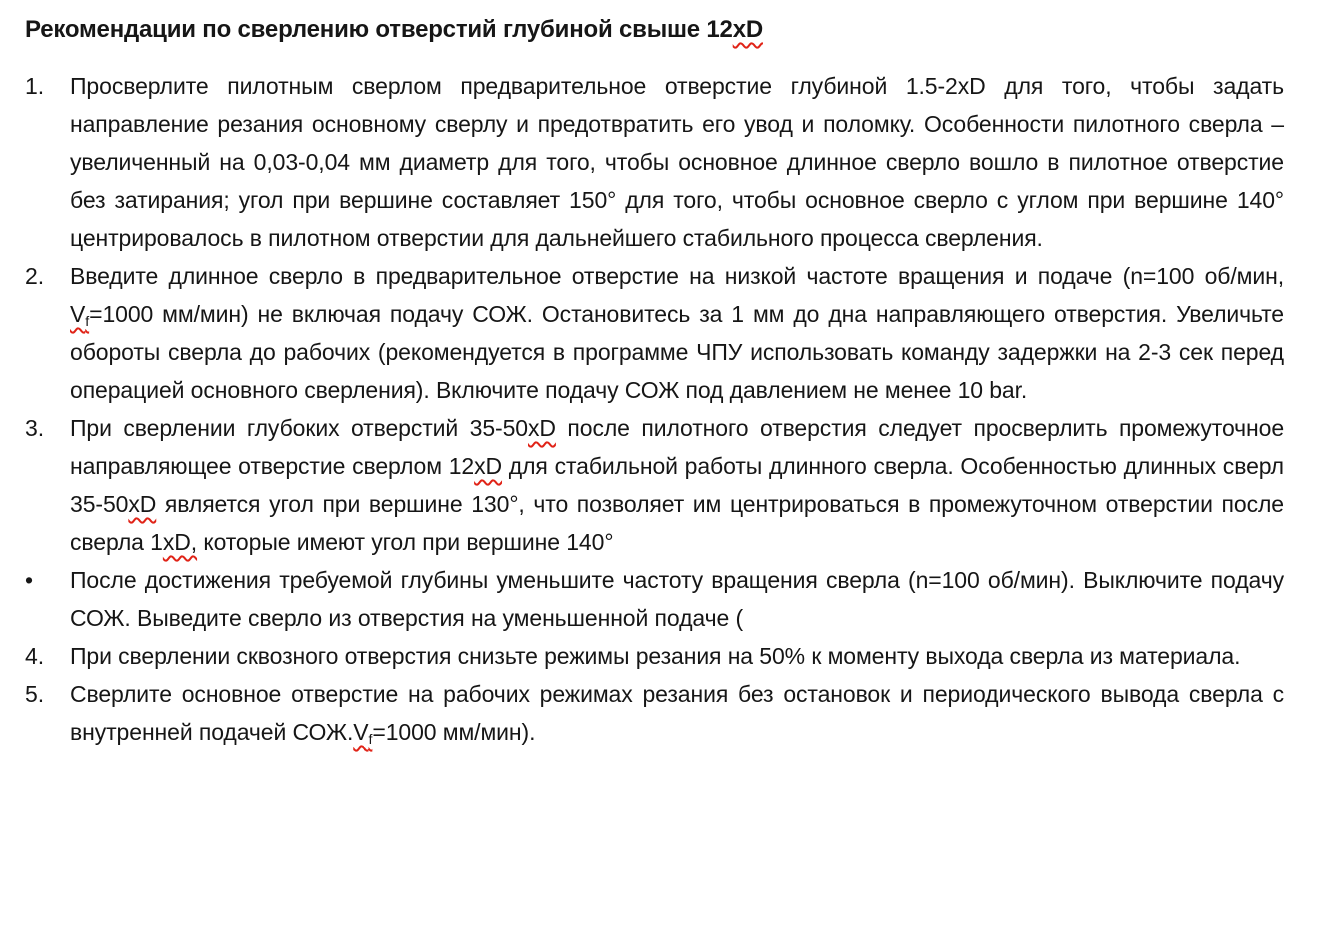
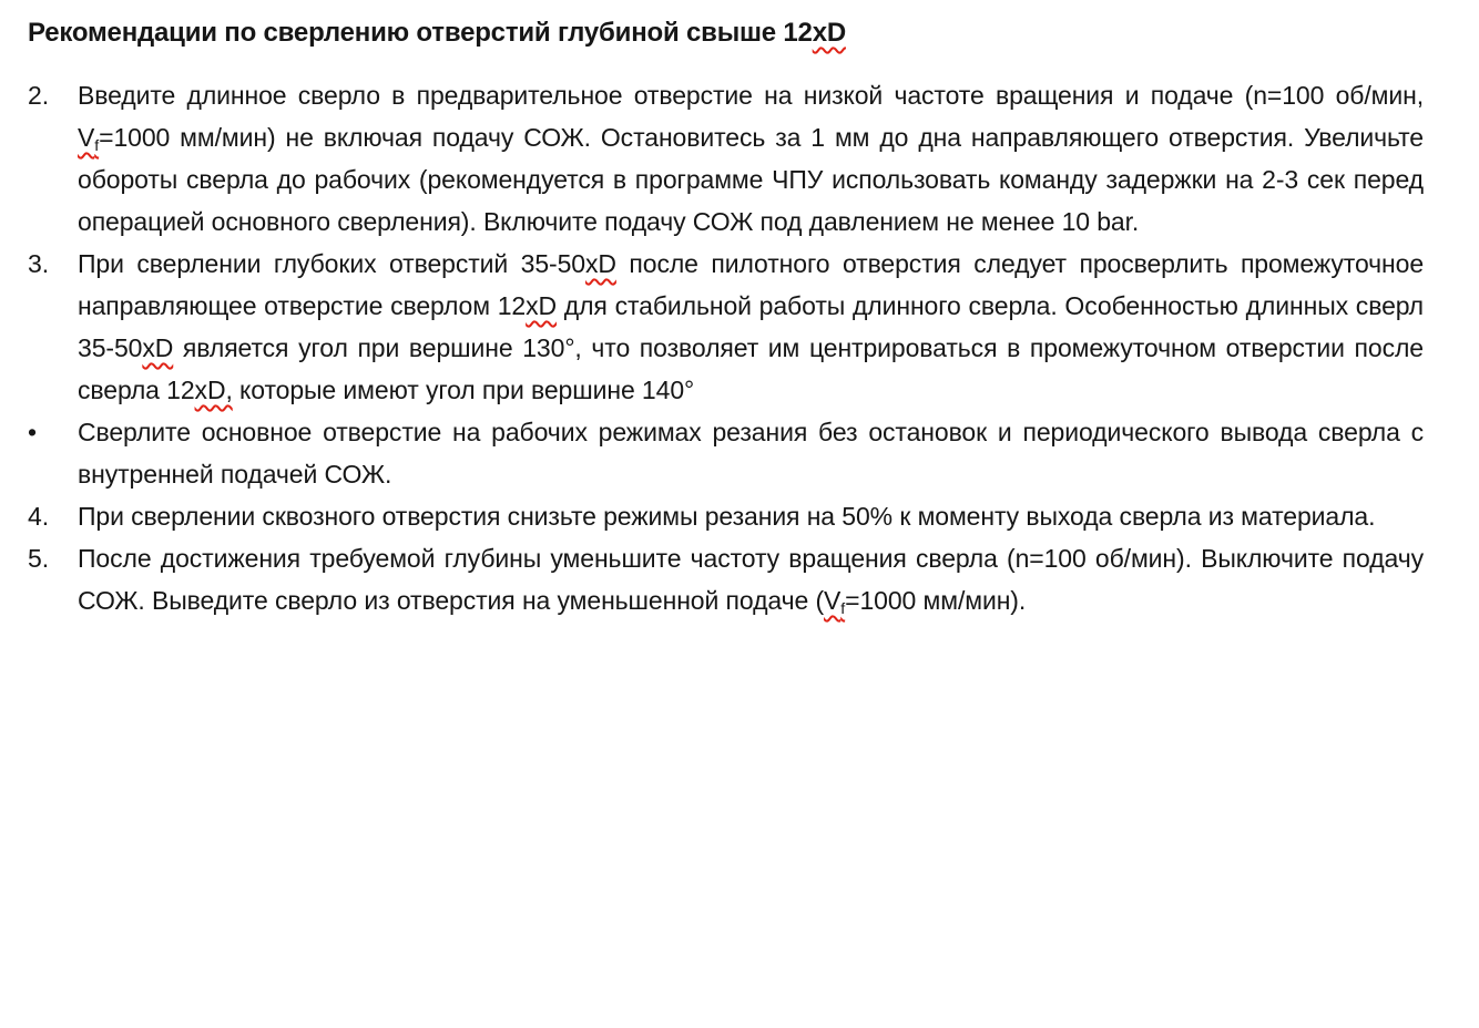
  Рекомендации по сверлению отверстий глубиной свыше 12xD
- 1.
- Просверлите пилотным сверлом предварительное отверстие глубиной 1.5-2xD для того, чтобы задать направление резания основному сверлу и предотвратить его увод и поломку. Особенности пилотного сверла – увеличенный на 0,03-0,04 мм диаметр для того, чтобы основное длинное сверло вошло в пилотное отверстие без затирания; угол при вершине составляет 150° для того, чтобы основное сверло с углом при вершине 140° центрировалось в пилотном отверстии для дальнейшего стабильного процесса сверления.
  2.
  Введите длинное сверло в предварительное отверстие на низкой частоте вращения и подаче (n=100 об/мин, Vf=1000 мм/мин) не включая подачу СОЖ. Остановитесь за 1 мм до дна направляющего отверстия. Увеличьте обороты сверла до рабочих (рекомендуется в программе ЧПУ использовать команду задержки на 2-3 сек перед операцией основного сверления). Включите подачу СОЖ под давлением не менее 10 bar.
  3.
- При сверлении глубоких отверстий 35-50xD после пилотного отверстия следует просверлить промежуточное направляющее отверстие сверлом 12xD для стабильной работы длинного сверла. Особенностью длинных сверл 35-50xD является угол при вершине 130°, что позволяет им центрироваться в промежуточном отверстии после сверла 1xD, которые имеют угол при вершине 140°
+ При сверлении глубоких отверстий 35-50xD после пилотного отверстия следует просверлить промежуточное направляющее отверстие сверлом 12xD для стабильной работы длинного сверла. Особенностью длинных сверл 35-50xD является угол при вершине 130°, что позволяет им центрироваться в промежуточном отверстии после сверла 12xD, которые имеют угол при вершине 140°
  •
- После достижения требуемой глубины уменьшите частоту вращения сверла (n=100 об/мин). Выключите подачу СОЖ. Выведите сверло из отверстия на уменьшенной подаче (
+ Сверлите основное отверстие на рабочих режимах резания без остановок и периодического вывода сверла с внутренней подачей СОЖ.
  4.
  При сверлении сквозного отверстия снизьте режимы резания на 50% к моменту выхода сверла из материала.
  5.
- Сверлите основное отверстие на рабочих режимах резания без остановок и периодического вывода сверла с внутренней подачей СОЖ.Vf=1000 мм/мин).
+ После достижения требуемой глубины уменьшите частоту вращения сверла (n=100 об/мин). Выключите подачу СОЖ. Выведите сверло из отверстия на уменьшенной подаче (Vf=1000 мм/мин).
